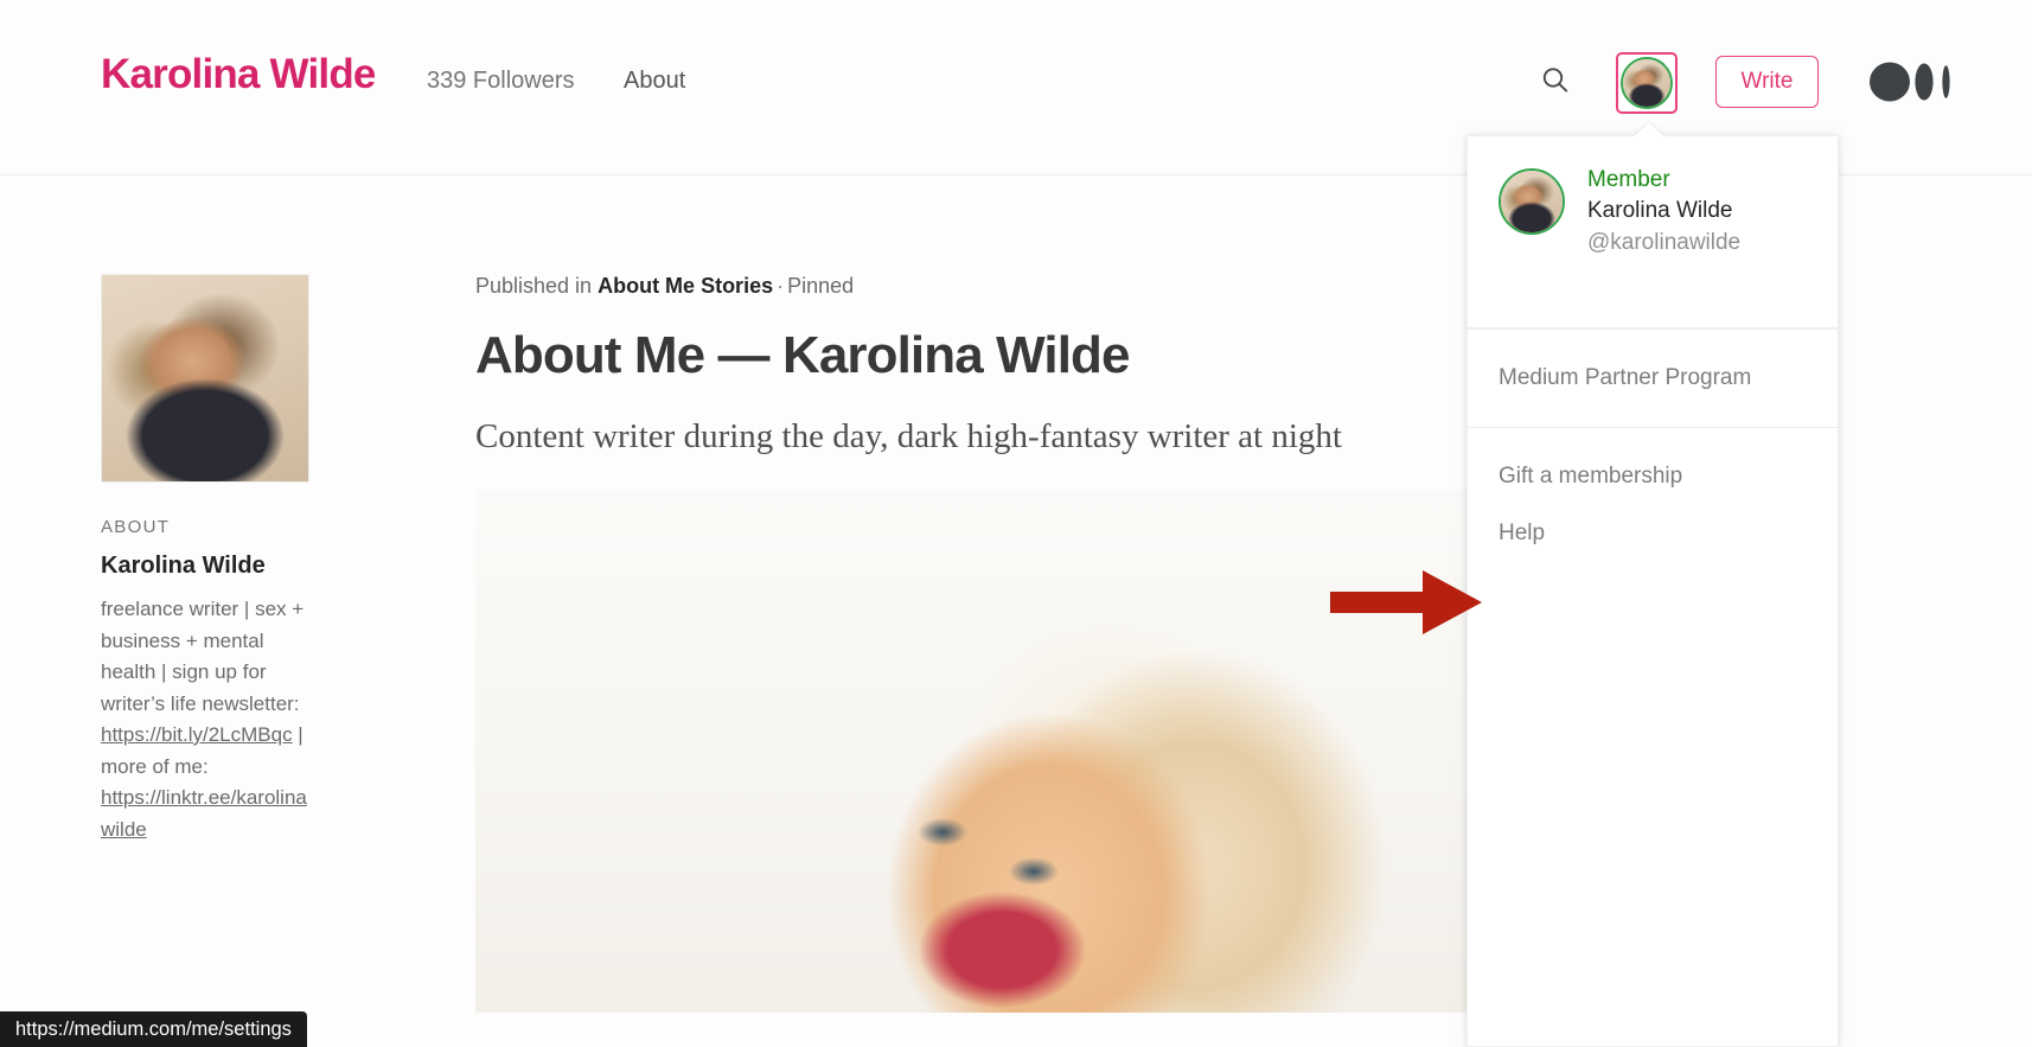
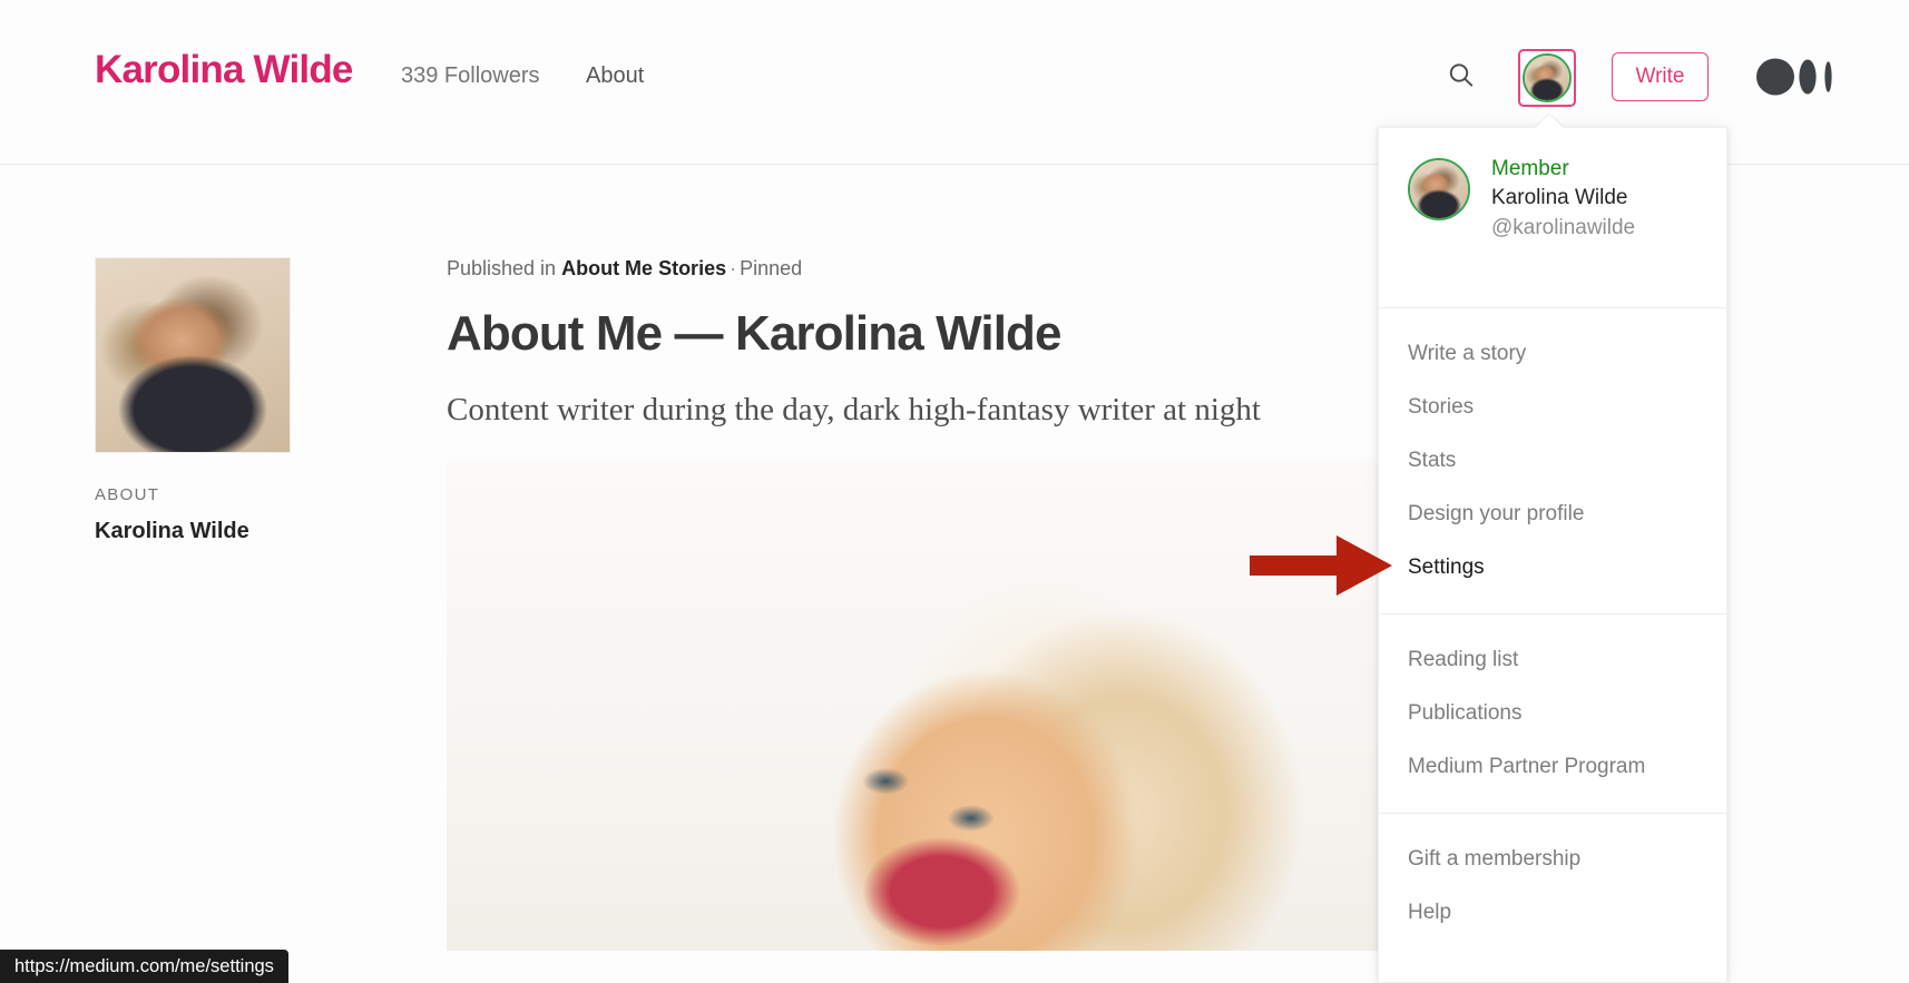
  Karolina Wilde
  339 Followers
  About
  Write
  ABOUT
  Karolina Wilde
- freelance writer | sex + business + mental health | sign up for writer’s life newsletter: https://bit.ly/2LcMBqc | more of me: https://linktr.ee/karolinawilde
  Published in About Me Stories · Pinned
  About Me — Karolina Wilde
  Content writer during the day, dark high-fantasy writer at night
  Member
  Karolina Wilde
  @karolinawilde
+ Write a story
+ Stories
+ Stats
+ Design your profile
+ Settings
+ Reading list
+ Publications
  Medium Partner Program
  Gift a membership
  Help
  https://medium.com/me/settings
